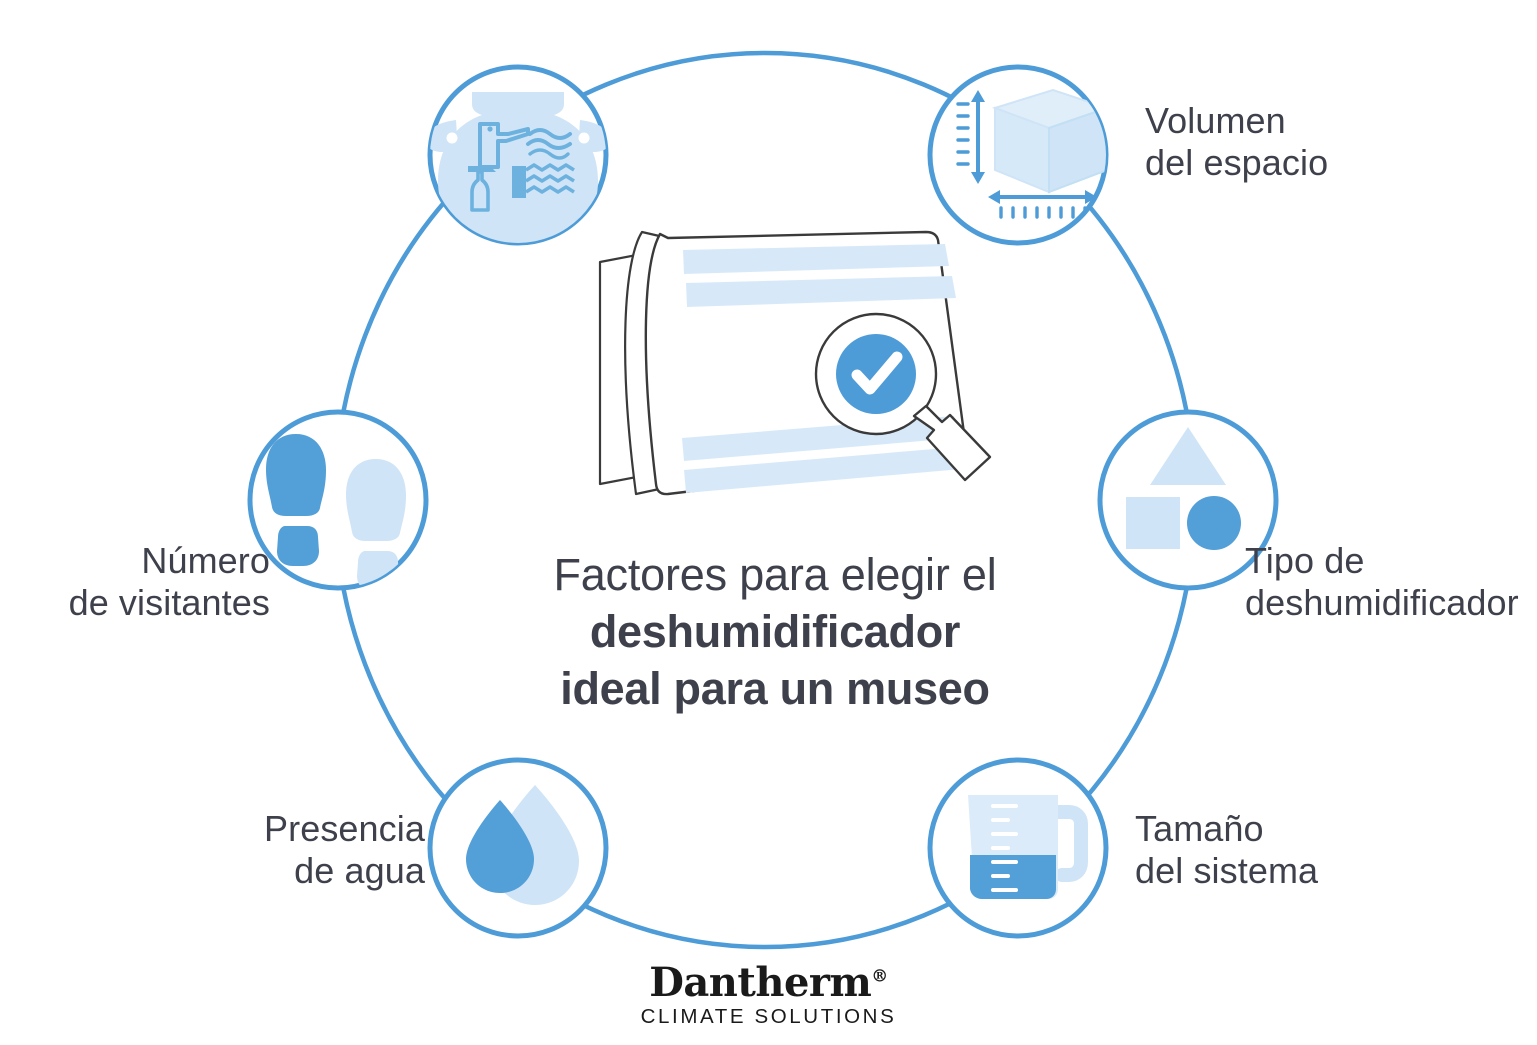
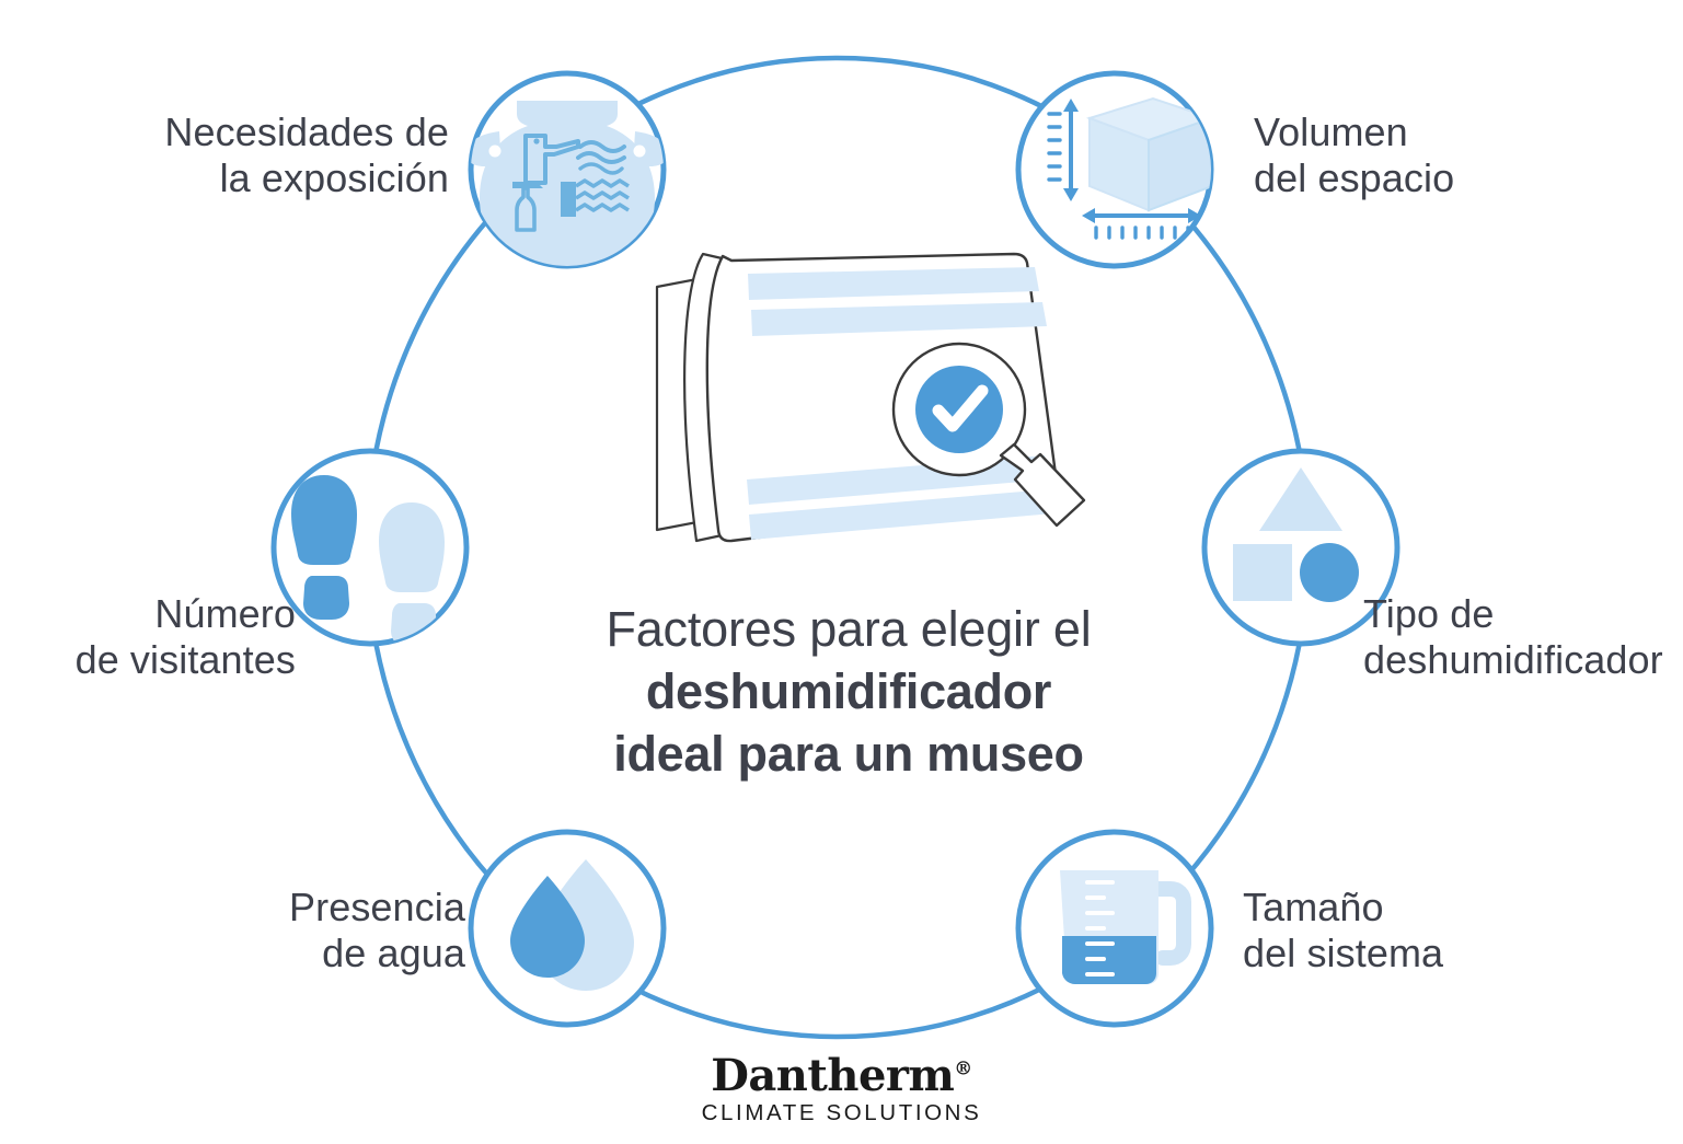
+ Necesidades de la exposición
  Volumen del espacio
  Número de visitantes
  Tipo de deshumidificador
  Presencia de agua
  Tamaño del sistema
  Factores para elegir el
  deshumidificador
  ideal para un museo
  Dantherm®
  CLIMATE SOLUTIONS
